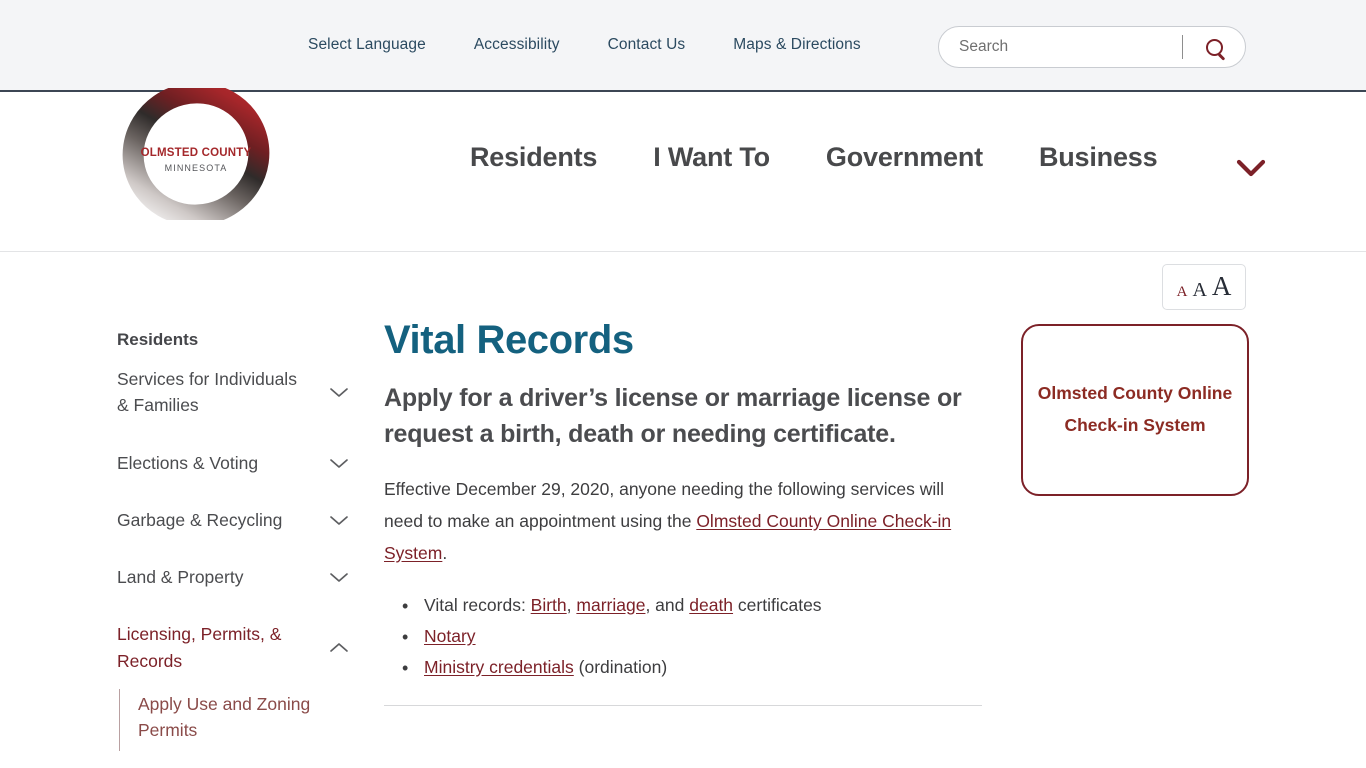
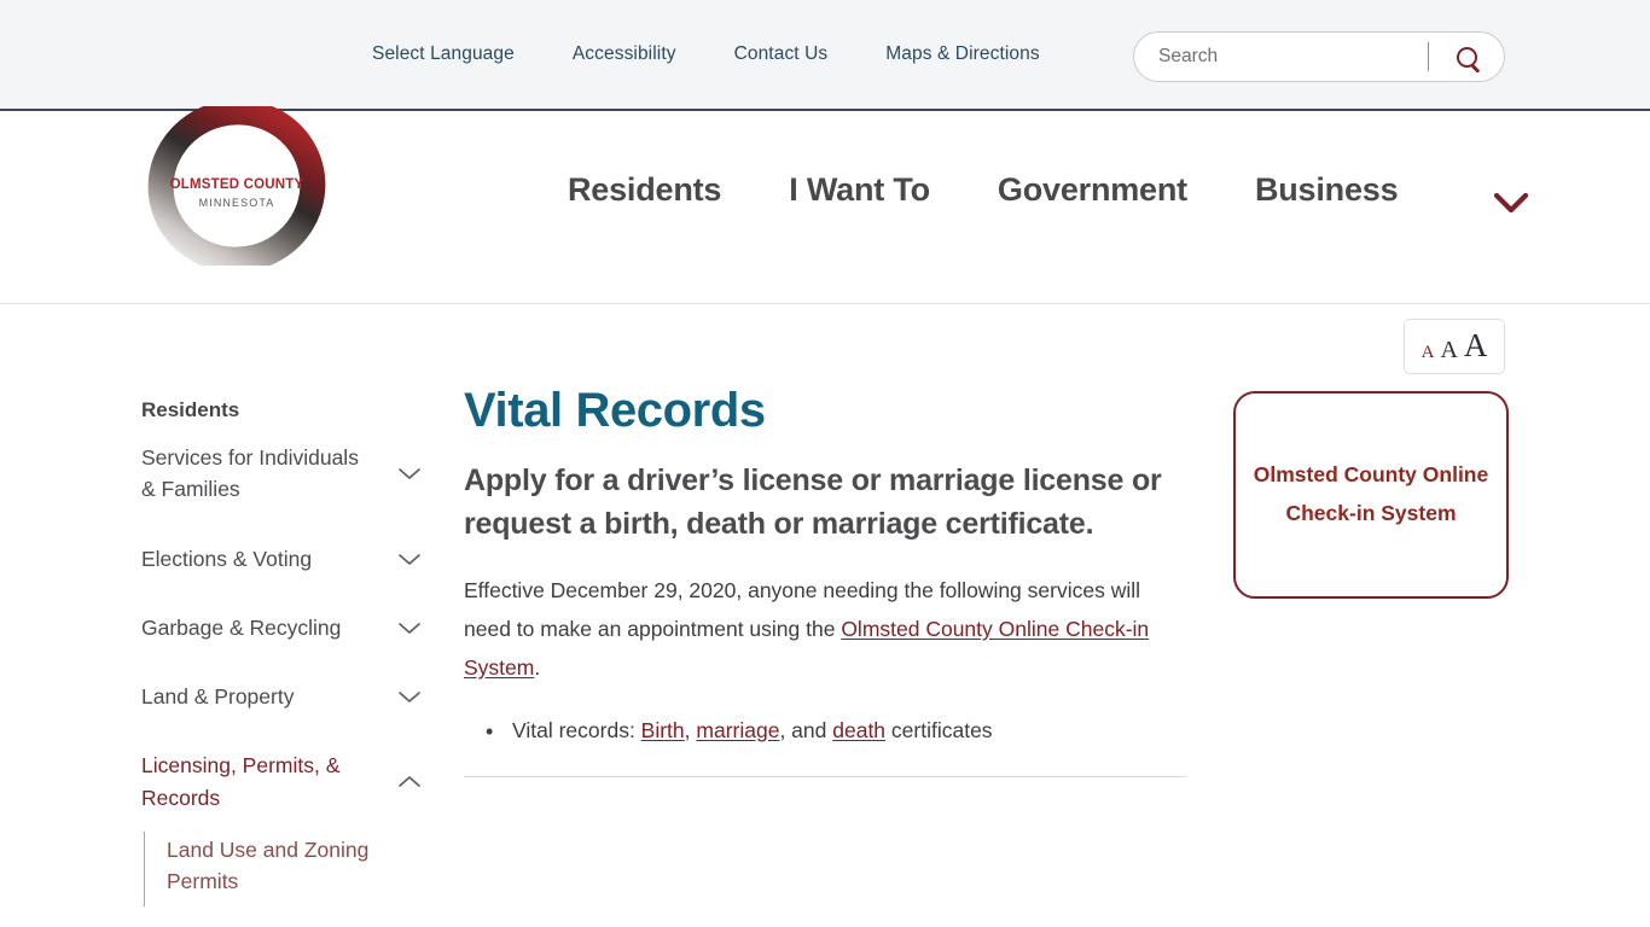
  Select Language
  Accessibility
  Contact Us
  Maps & Directions
  Search
  OLMSTED COUNTY
  MINNESOTA
  Residents
  I Want To
  Government
  Business
  A
  A
  A
  Residents
  Services for Individuals & Families
  Elections & Voting
  Garbage & Recycling
  Land & Property
  Licensing, Permits, & Records
- Apply Use and Zoning Permits
+ Land Use and Zoning Permits
  Vital Records
- Apply for a driver’s license or marriage license or request a birth, death or needing certificate.
+ Apply for a driver’s license or marriage license or request a birth, death or marriage certificate.
  Effective December 29, 2020, anyone needing the following services will need to make an appointment using the Olmsted County Online Check-in System.
  Vital records: Birth, marriage, and death certificates
- Notary
- Ministry credentials (ordination)
  Olmsted County Online Check-in System
